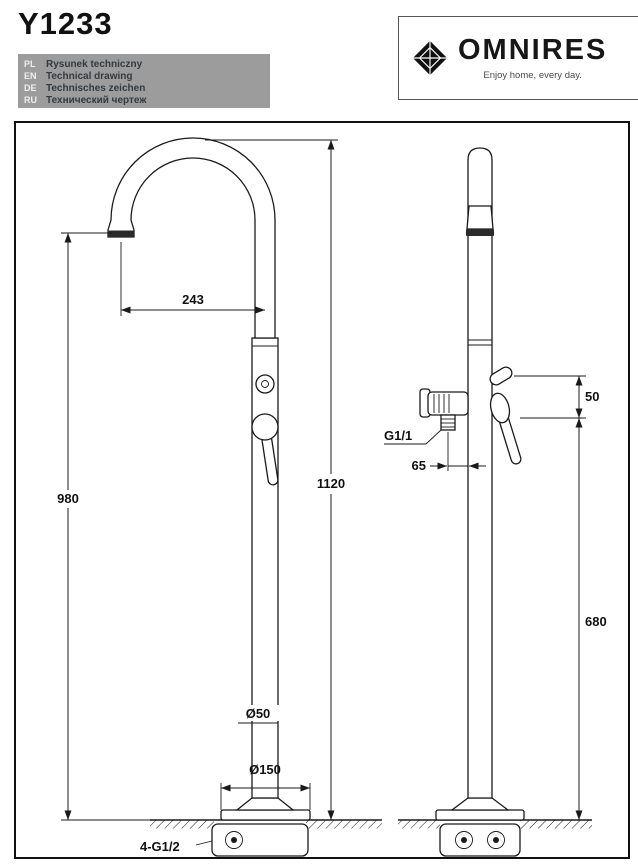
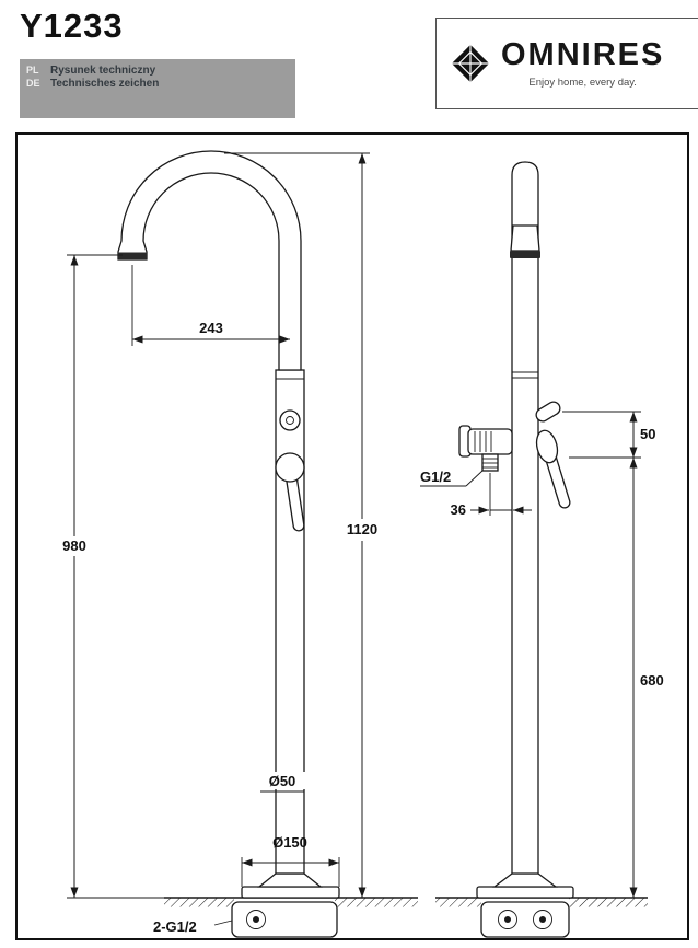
  Y1233
  PL
  Rysunek techniczny
- EN
- Technical drawing
  DE
  Technisches zeichen
- RU
- Технический чертеж
  OMNIRES
  Enjoy home, every day.
  243
  1120
  980
  Ø50
  Ø150
- 4-G1/2
+ 2-G1/2
  50
  680
- G1/1
+ G1/2
- 65
+ 36
